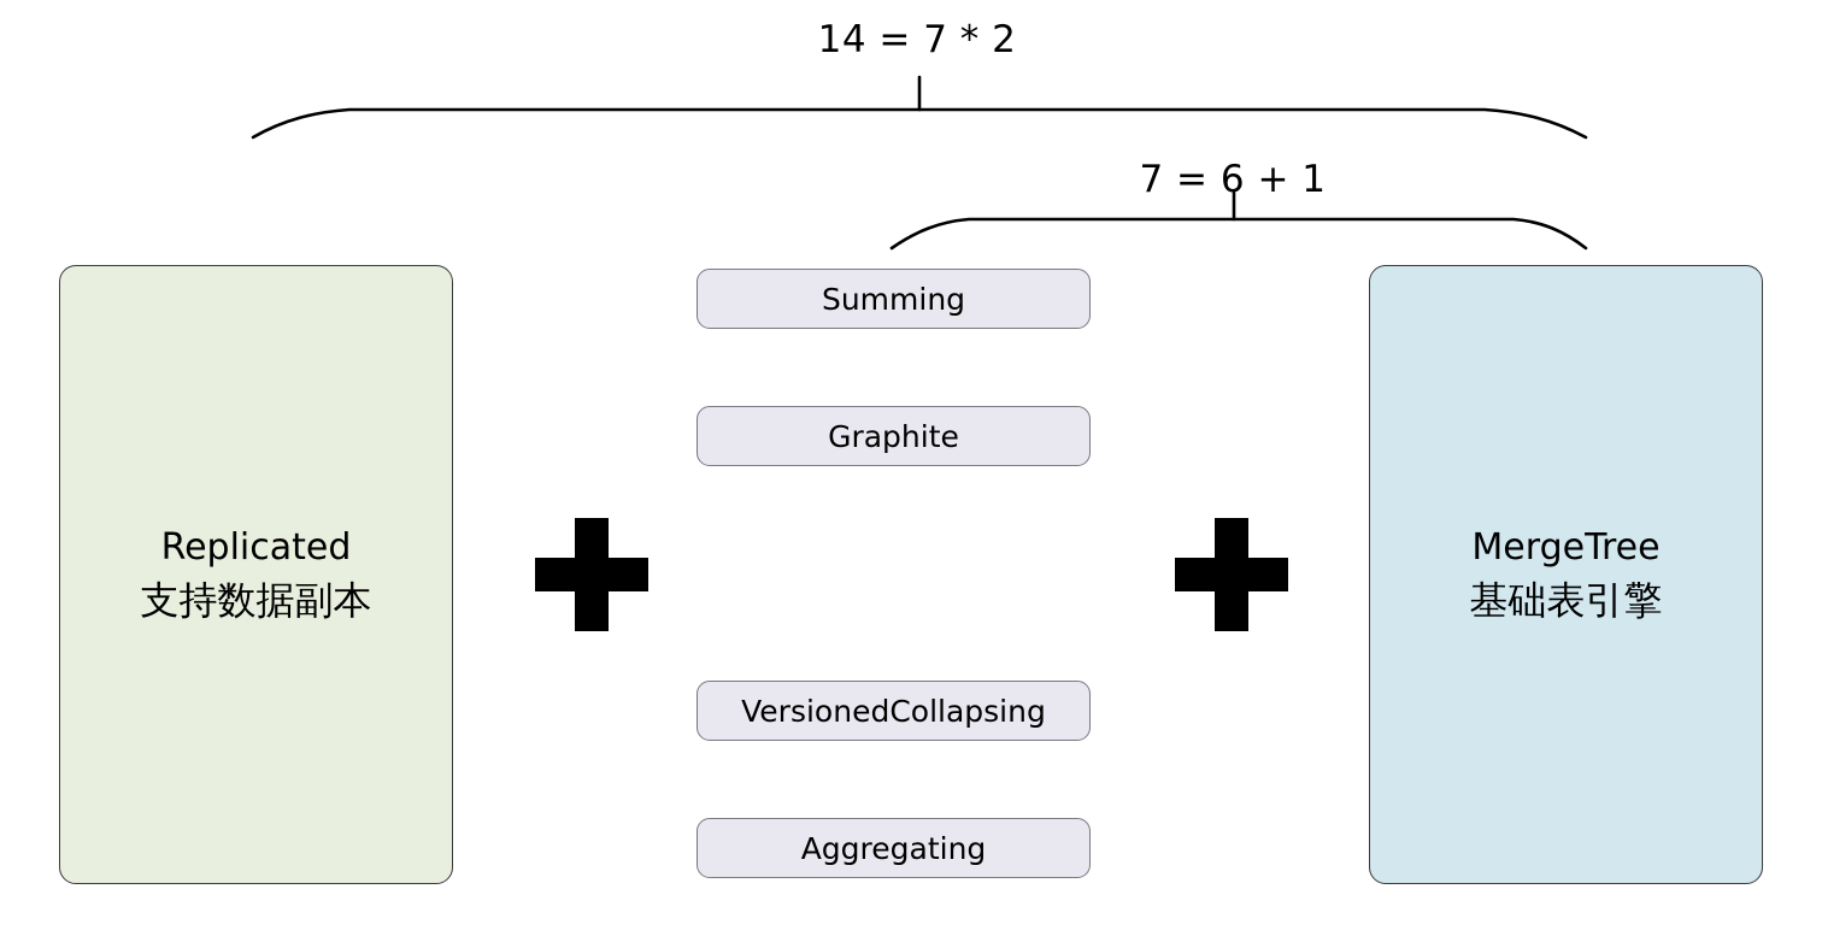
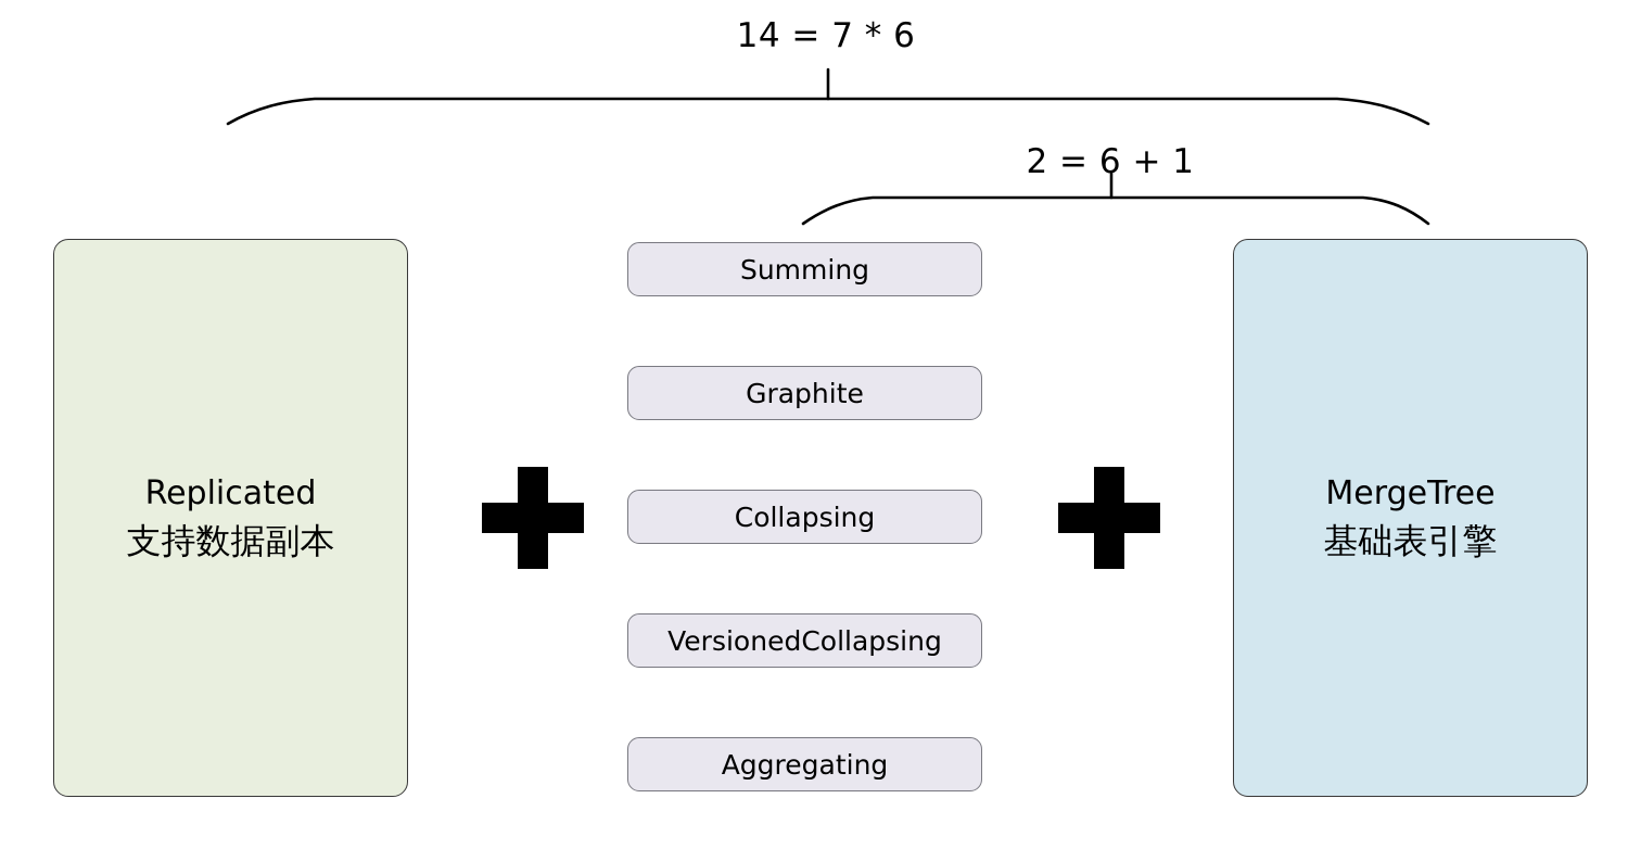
- 14 = 7 * 2
+ 14 = 7 * 6
- 7 = 6 + 1
+ 2 = 6 + 1
  Replicated
  支持数据副本
  MergeTree
  基础表引擎
  Summing
  Graphite
+ Collapsing
  VersionedCollapsing
  Aggregating
